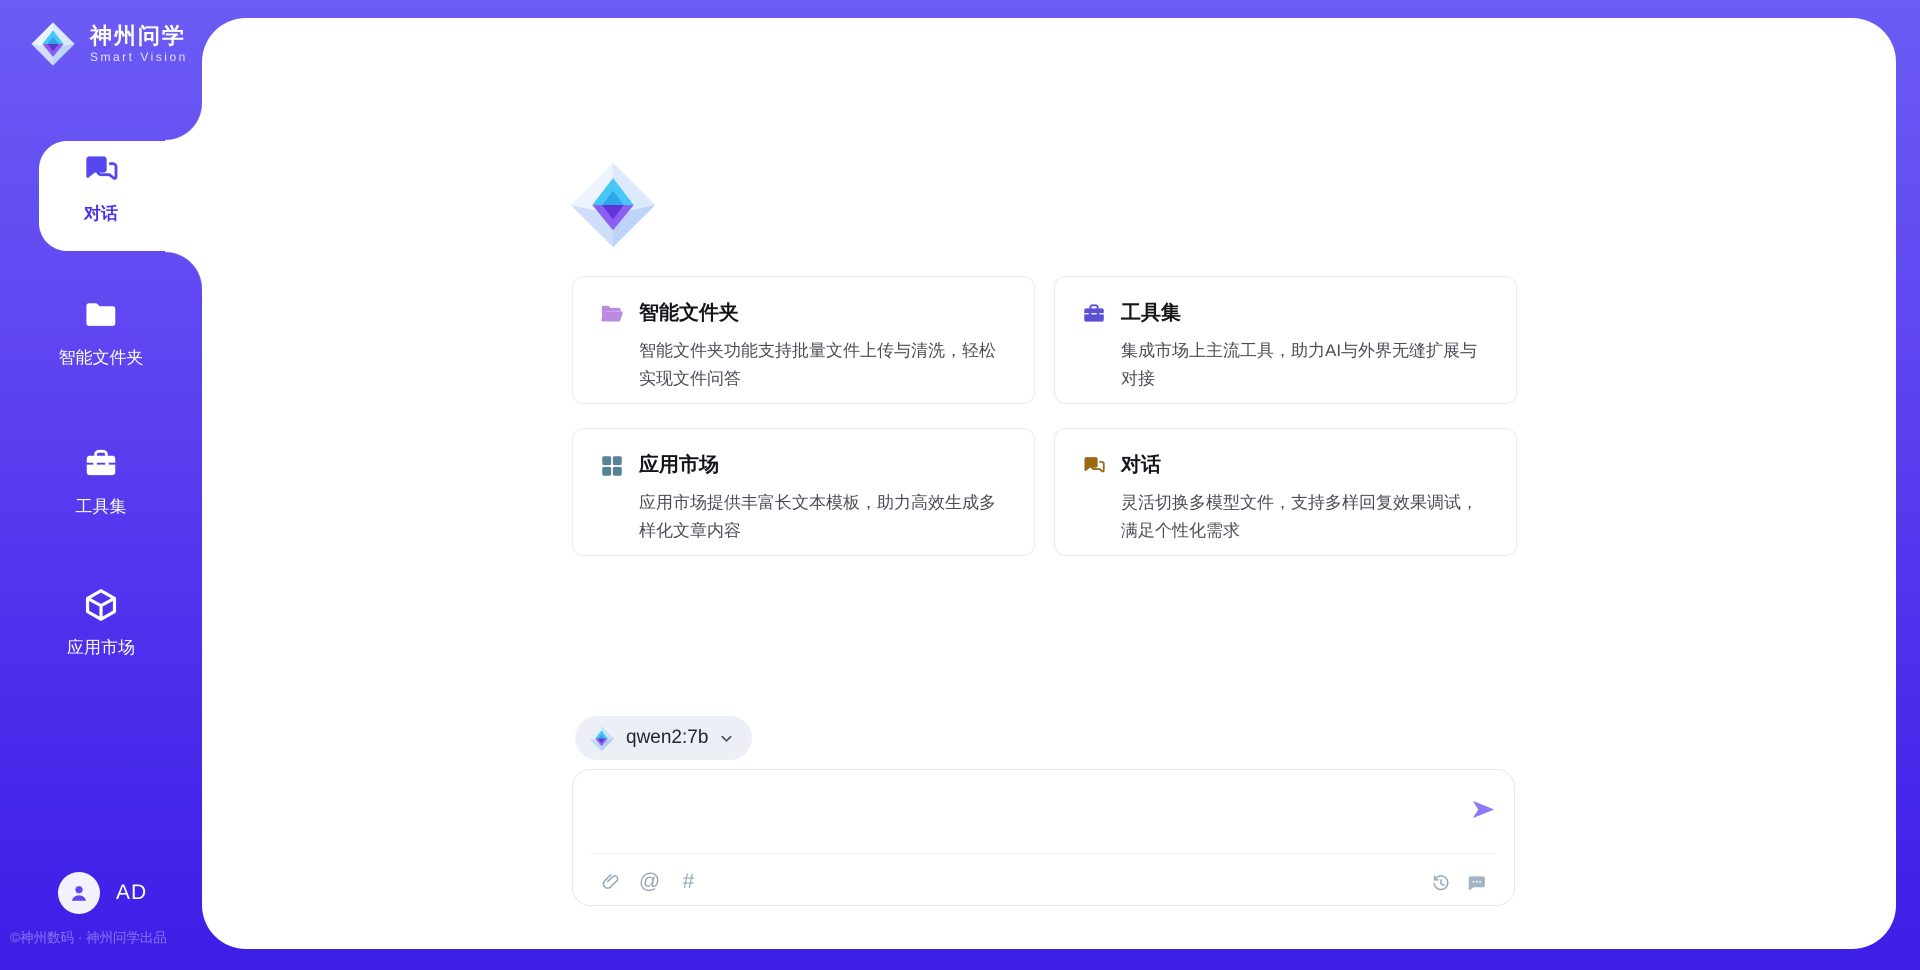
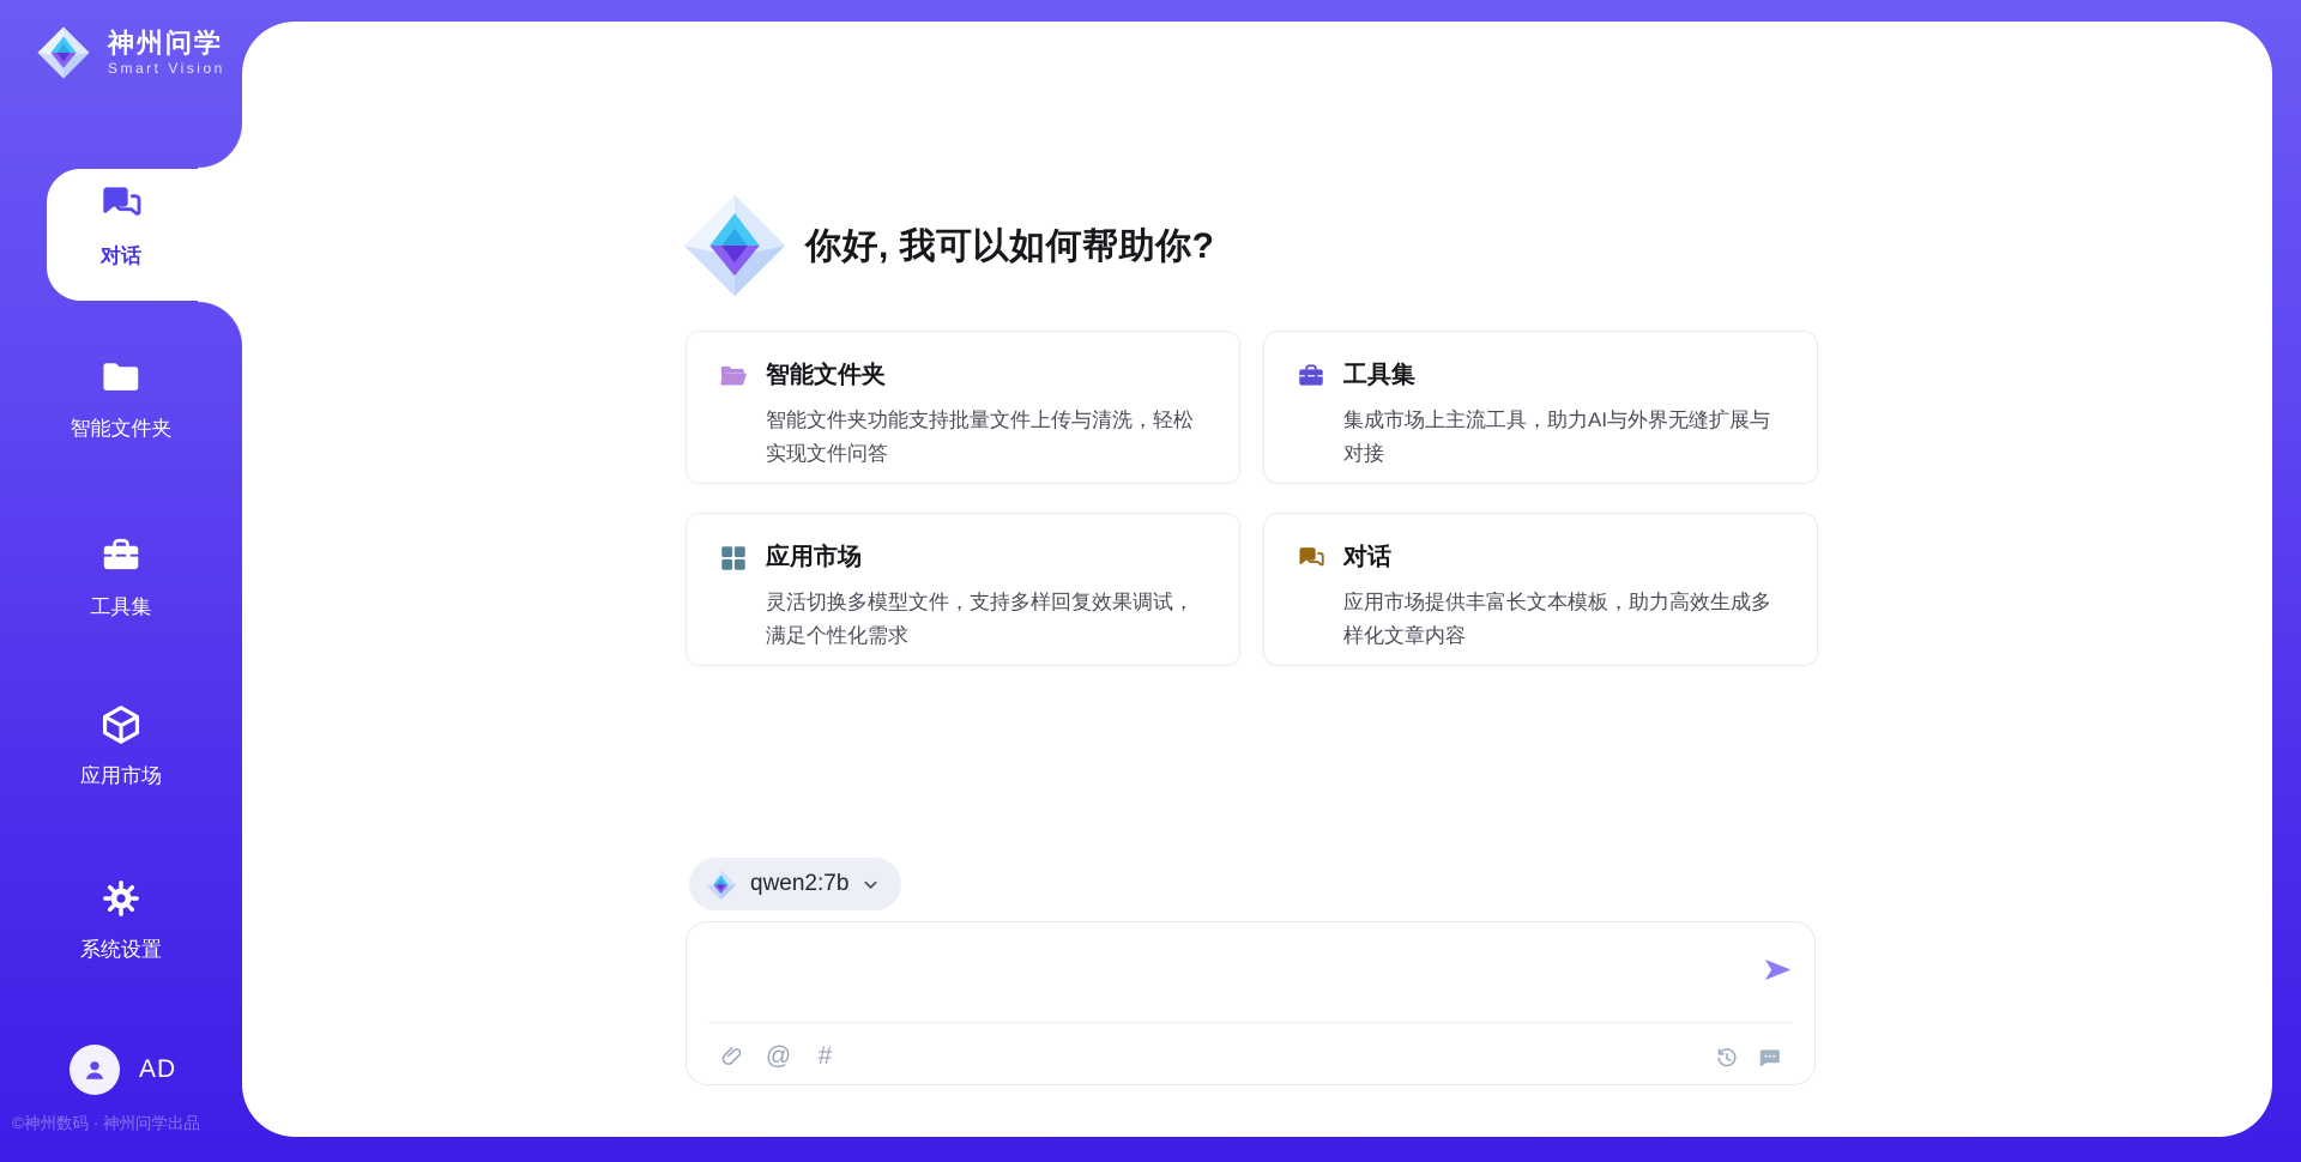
  神州问学
  Smart Vision
  对话
  智能文件夹
  工具集
  应用市场
+ 系统设置
  AD
  ©神州数码 · 神州问学出品
+ 你好, 我可以如何帮助你?
  智能文件夹
  智能文件夹功能支持批量文件上传与清洗，轻松实现文件问答
  工具集
  集成市场上主流工具，助力AI与外界无缝扩展与对接
  应用市场
- 应用市场提供丰富长文本模板，助力高效生成多样化文章内容
+ 灵活切换多模型文件，支持多样回复效果调试，满足个性化需求
  对话
- 灵活切换多模型文件，支持多样回复效果调试，满足个性化需求
+ 应用市场提供丰富长文本模板，助力高效生成多样化文章内容
  qwen2:7b
  @
  #
